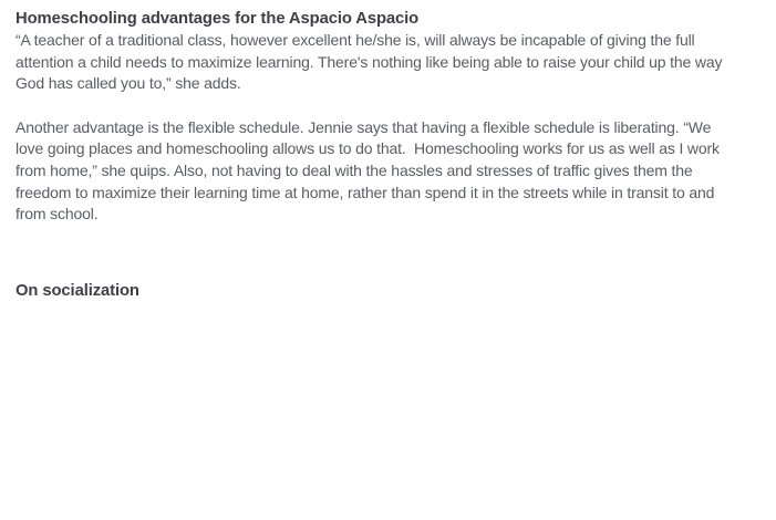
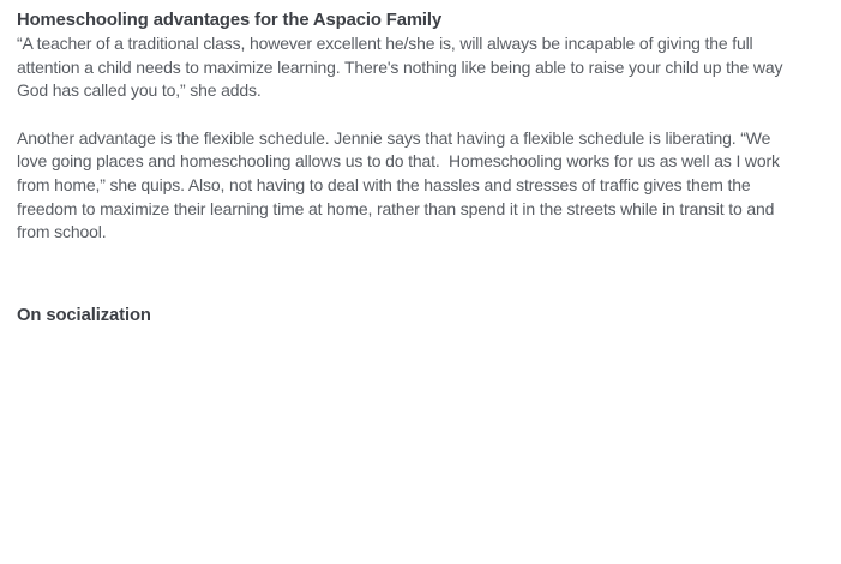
- Homeschooling advantages for the Aspacio Aspacio
+ Homeschooling advantages for the Aspacio Family
  “A teacher of a traditional class, however excellent he/she is, will always be incapable of giving the full
  attention a child needs to maximize learning. There's nothing like being able to raise your child up the way
  God has called you to,” she adds.
  Another advantage is the flexible schedule. Jennie says that having a flexible schedule is liberating. “We
  love going places and homeschooling allows us to do that. Homeschooling works for us as well as I work
  from home,” she quips. Also, not having to deal with the hassles and stresses of traffic gives them the
  freedom to maximize their learning time at home, rather than spend it in the streets while in transit to and
  from school.
  On socialization
